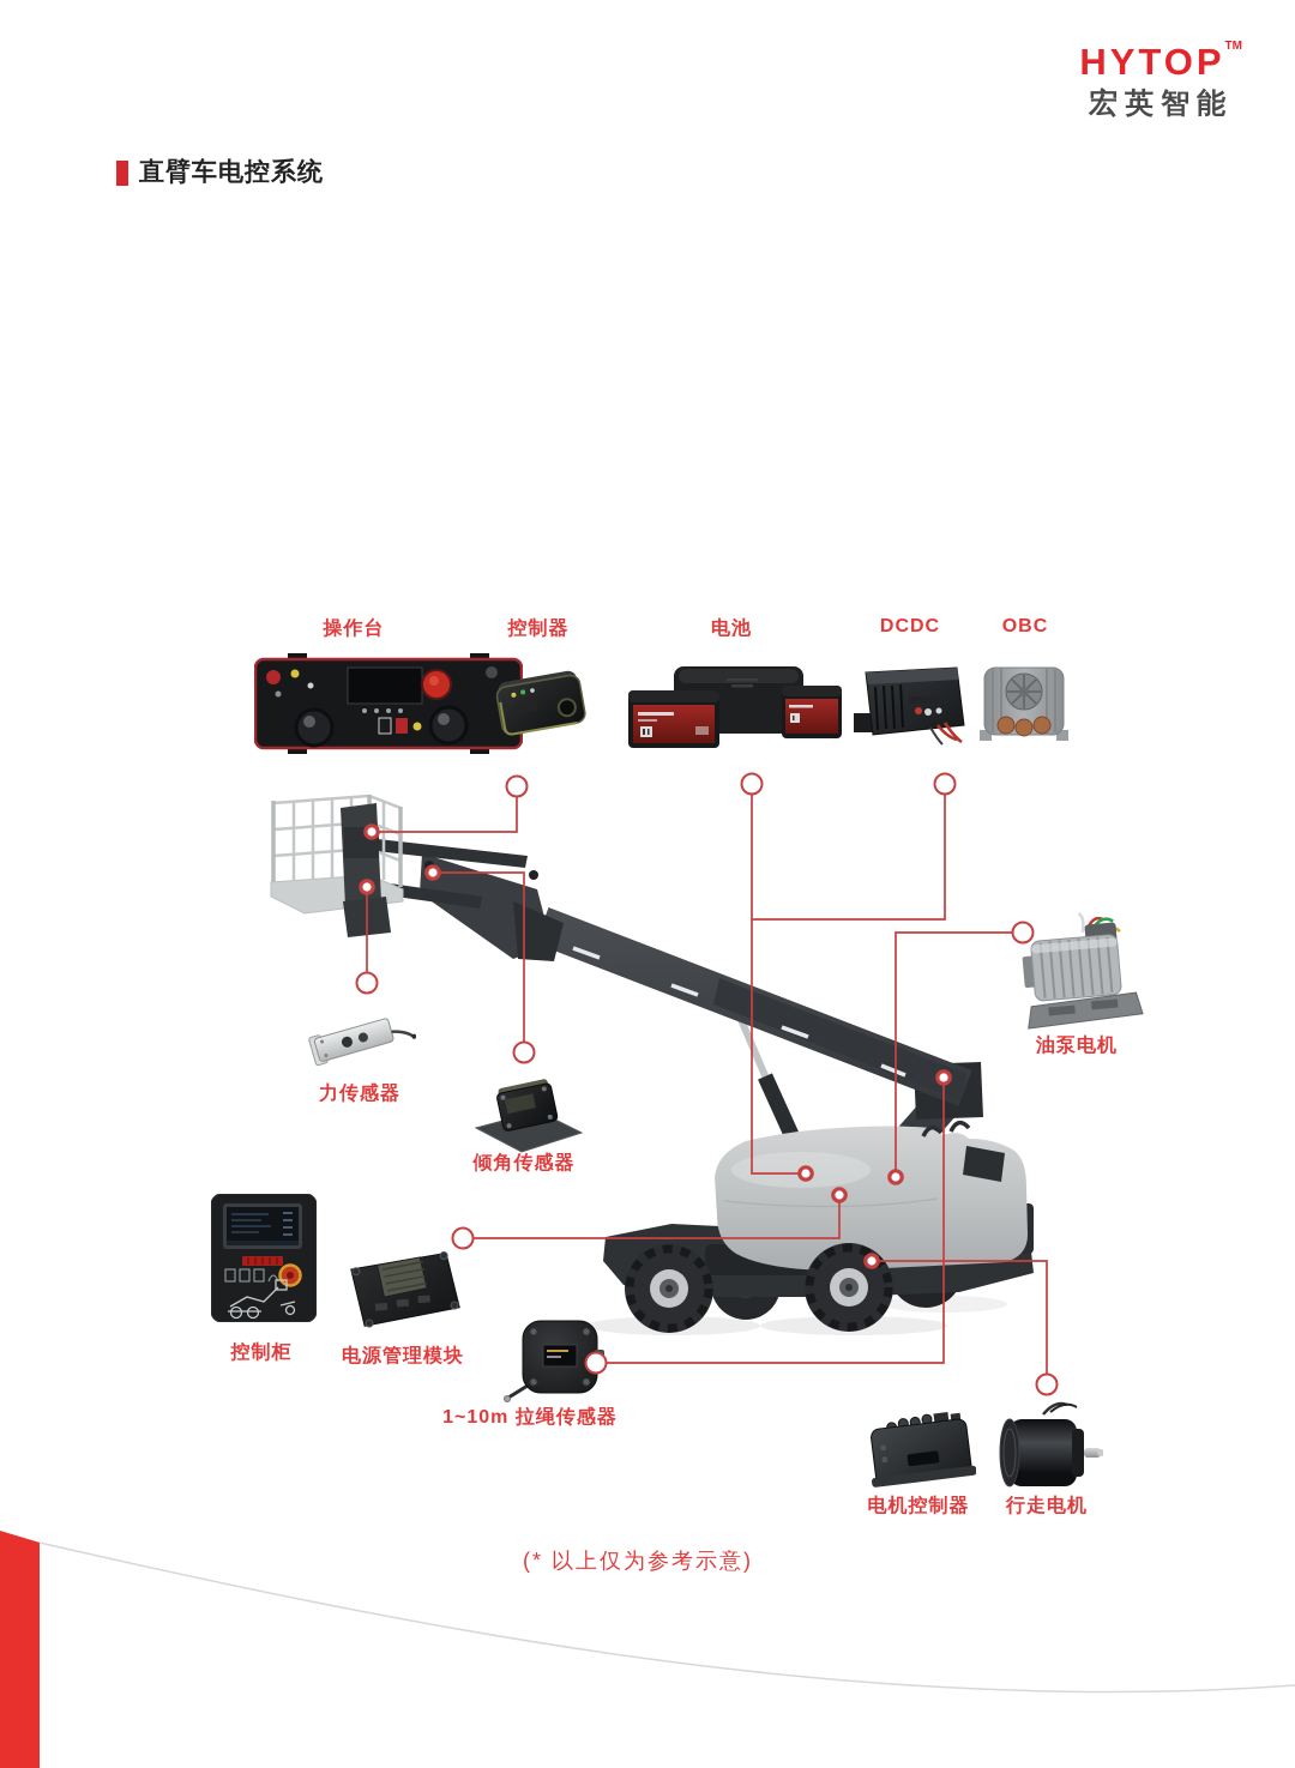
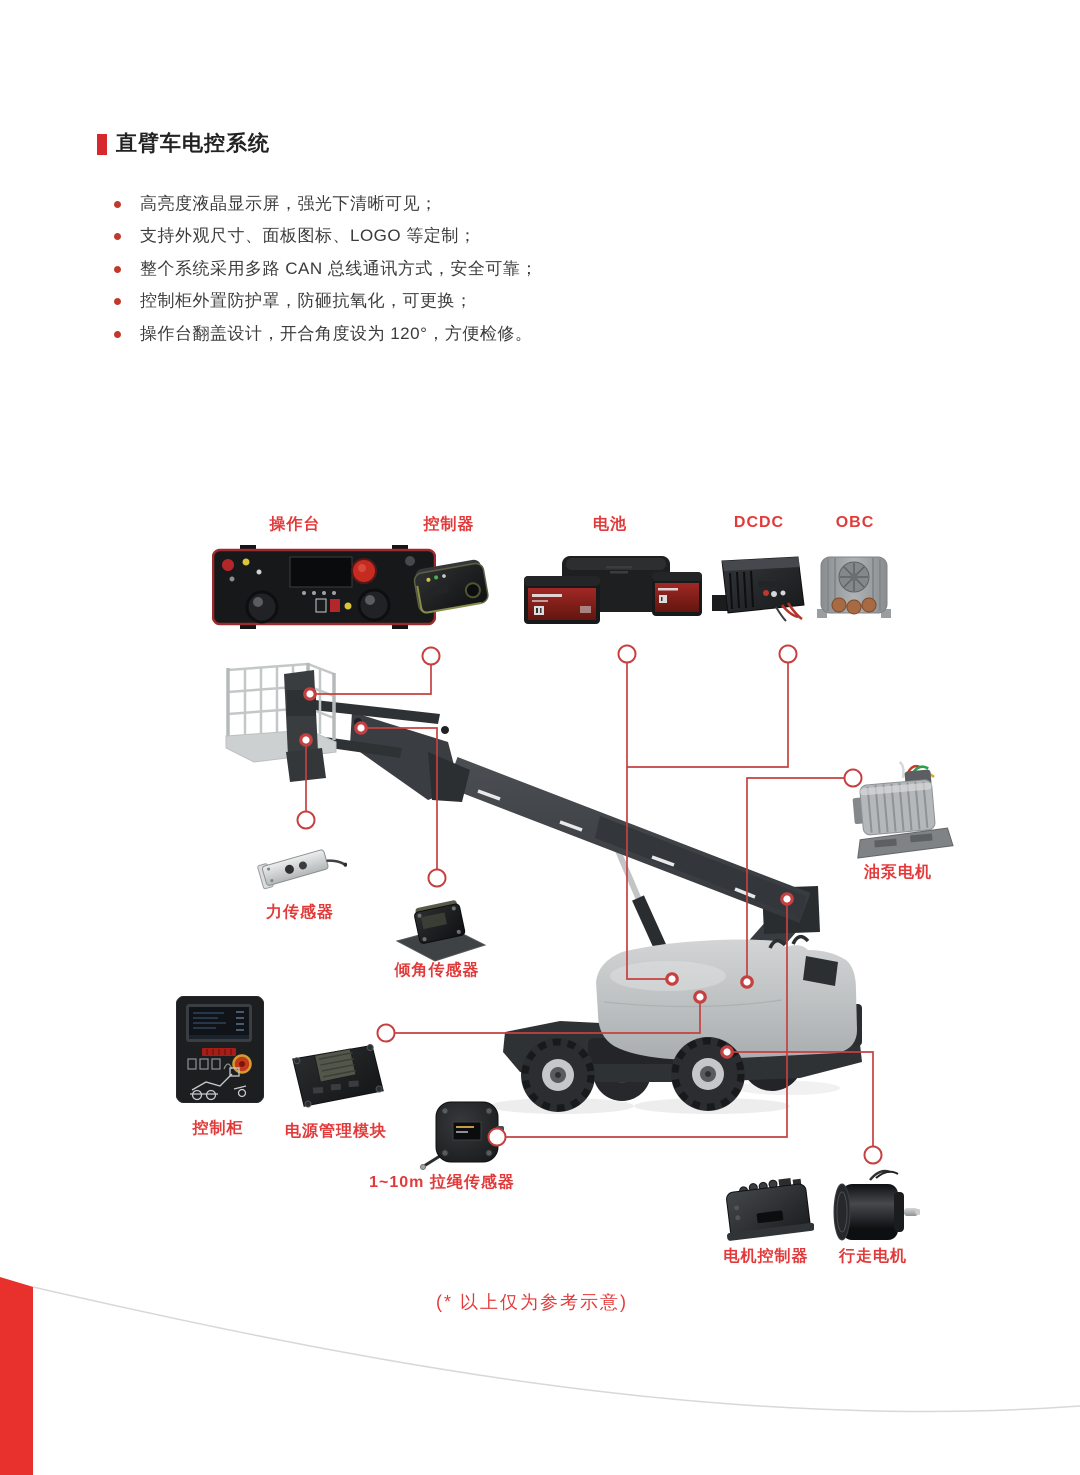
- HYTOPTM
- 宏英智能
  直臂车电控系统
+ 高亮度液晶显示屏，强光下清晰可见；
+ 支持外观尺寸、面板图标、LOGO 等定制；
+ 整个系统采用多路 CAN 总线通讯方式，安全可靠；
+ 控制柜外置防护罩，防砸抗氧化，可更换；
+ 操作台翻盖设计，开合角度设为 120°，方便检修。
  操作台
  控制器
  电池
  DCDC
  OBC
  力传感器
  倾角传感器
  油泵电机
  控制柜
  电源管理模块
  1~10m 拉绳传感器
  电机控制器
  行走电机
  (* 以上仅为参考示意)
